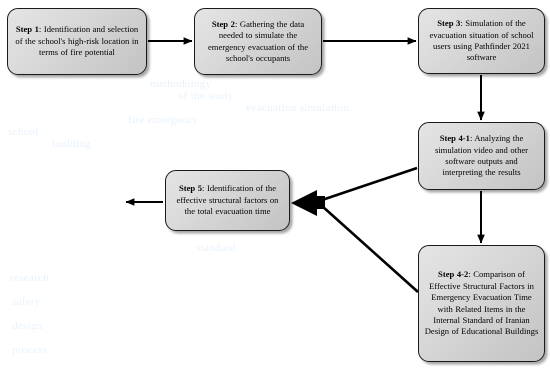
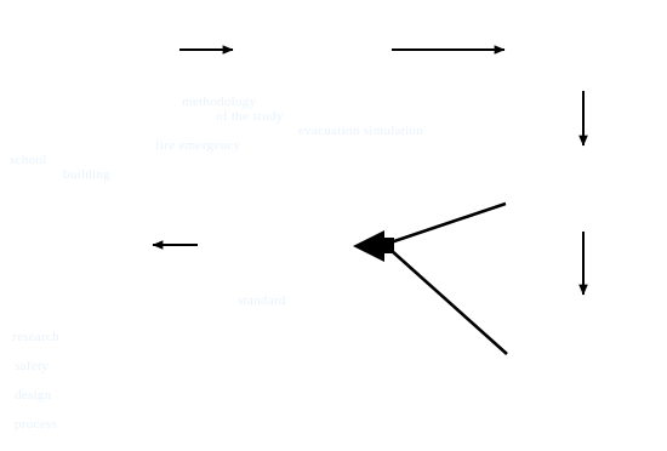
- Step 1: Identification and selection of the school's high-risk location in terms of fire potential
- Step 2: Gathering the data needed to simulate the emergency evacuation of the school's occupants
- Step 3: Simulation of the evacuation situation of school users using Pathfinder 2021 software
- Step 4-1: Analyzing the simulation video and other software outputs and interpreting the results
- Step 4-2: Comparison of Effective Structural Factors in Emergency Evacuation Time with Related Items in the Internal Standard of Iranian Design of Educational Buildings
- Step 5: Identification of the effective structural factors on the total evacuation time
